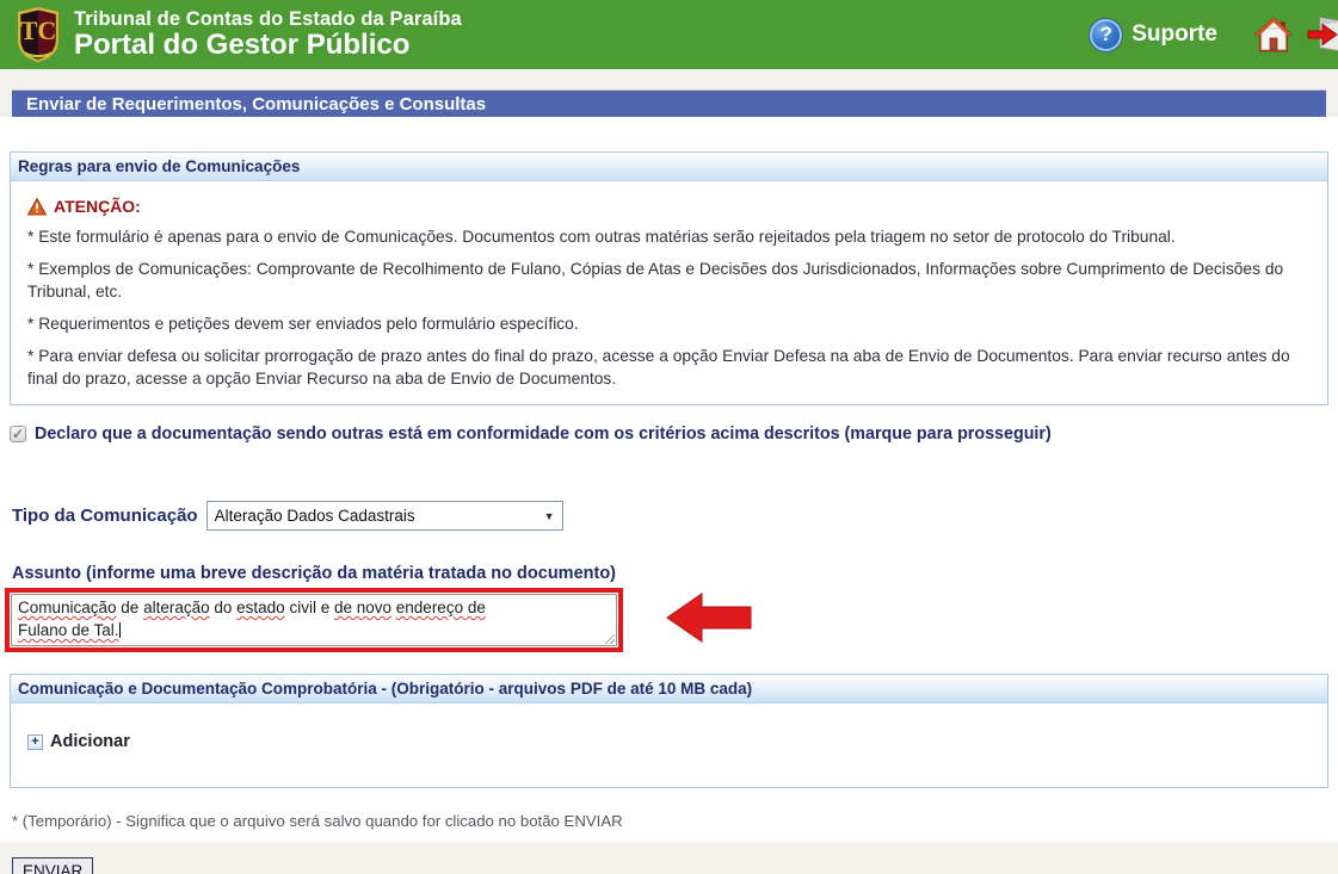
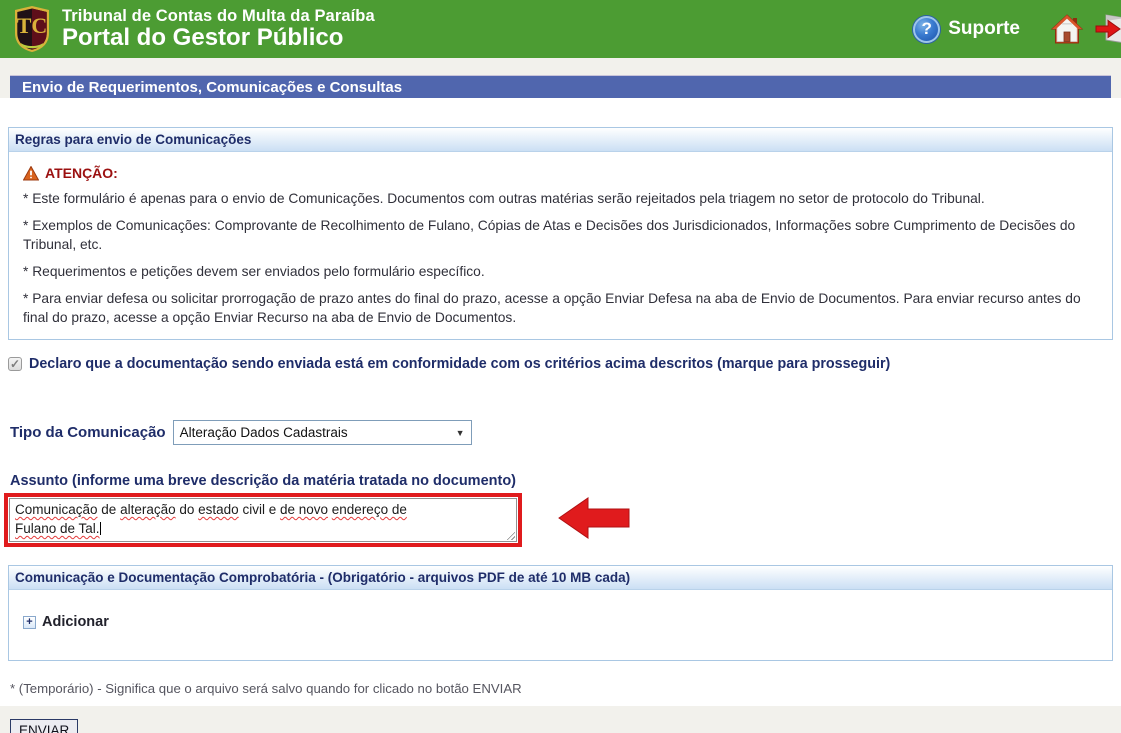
  TC
- Tribunal de Contas do Estado da Paraíba
+ Tribunal de Contas do Multa da Paraíba
  Portal do Gestor Público
  ?
  Suporte
- Enviar de Requerimentos, Comunicações e Consultas
+ Envio de Requerimentos, Comunicações e Consultas
  Regras para envio de Comunicações
  ATENÇÃO:
  * Este formulário é apenas para o envio de Comunicações. Documentos com outras matérias serão rejeitados pela triagem no setor de protocolo do Tribunal.
  * Exemplos de Comunicações: Comprovante de Recolhimento de Fulano, Cópias de Atas e Decisões dos Jurisdicionados, Informações sobre Cumprimento de Decisões do Tribunal, etc.
  * Requerimentos e petições devem ser enviados pelo formulário específico.
  * Para enviar defesa ou solicitar prorrogação de prazo antes do final do prazo, acesse a opção Enviar Defesa na aba de Envio de Documentos. Para enviar recurso antes do final do prazo, acesse a opção Enviar Recurso na aba de Envio de Documentos.
  ✓
- Declaro que a documentação sendo outras está em conformidade com os critérios acima descritos (marque para prosseguir)
+ Declaro que a documentação sendo enviada está em conformidade com os critérios acima descritos (marque para prosseguir)
  Tipo da Comunicação
  Alteração Dados Cadastrais
  ▼
  Assunto (informe uma breve descrição da matéria tratada no documento)
  Comunicação de alteração do estado civil e de novo endereço de
  Fulano de Tal.
  Comunicação e Documentação Comprobatória - (Obrigatório - arquivos PDF de até 10 MB cada)
  +
  Adicionar
  * (Temporário) - Significa que o arquivo será salvo quando for clicado no botão ENVIAR
  ENVIAR
